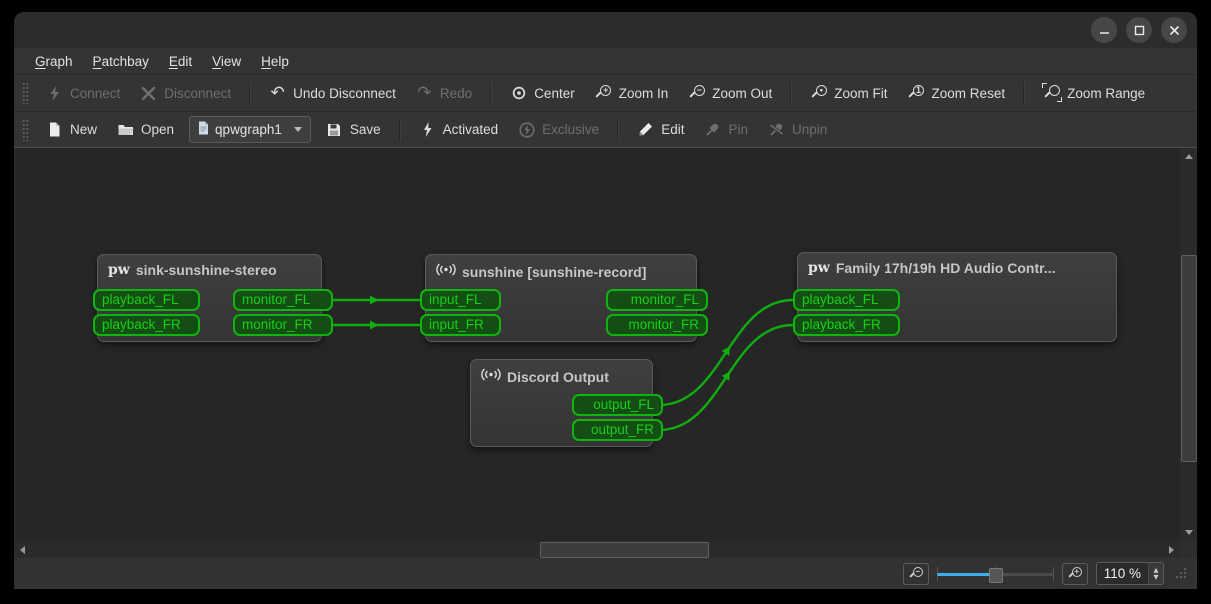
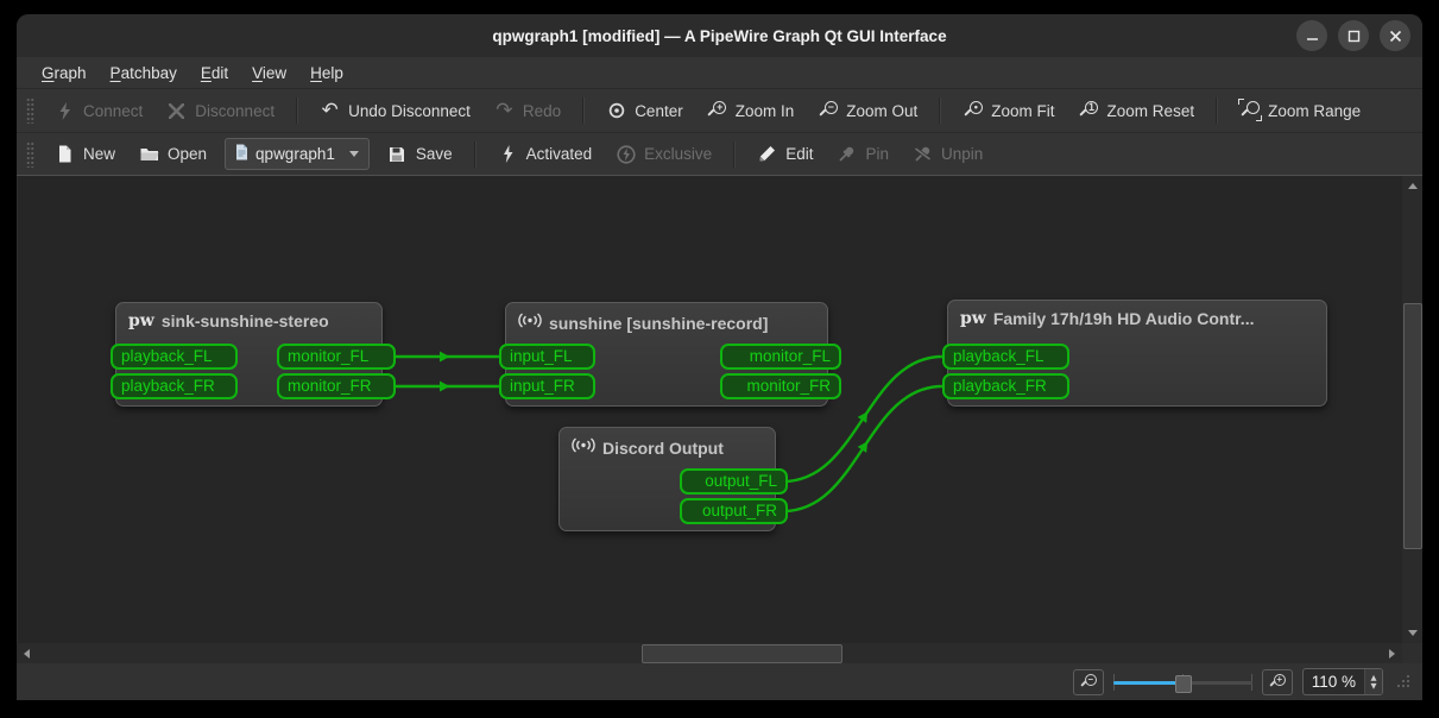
+ qpwgraph1 [modified] — A PipeWire Graph Qt GUI Interface
  Graph
  Patchbay
  Edit
  View
  Help
  Connect
  Disconnect
  ↶
  Undo Disconnect
  ↷
  Redo
  Center
  +
  Zoom In
  −
  Zoom Out
  •
  Zoom Fit
  1
  Zoom Reset
  Zoom Range
  New
  Open
  qpwgraph1
  Save
  Activated
  Exclusive
  Edit
  Pin
  Unpin
  pw
  sink-sunshine-stereo
  playback_FL
  playback_FR
  monitor_FL
  monitor_FR
  sunshine [sunshine-record]
  input_FL
  input_FR
  monitor_FL
  monitor_FR
  pw
  Family 17h/19h HD Audio Contr...
  playback_FL
  playback_FR
  Discord Output
  output_FL
  output_FR
  −
  +
  110 %
  ▲
  ▼
